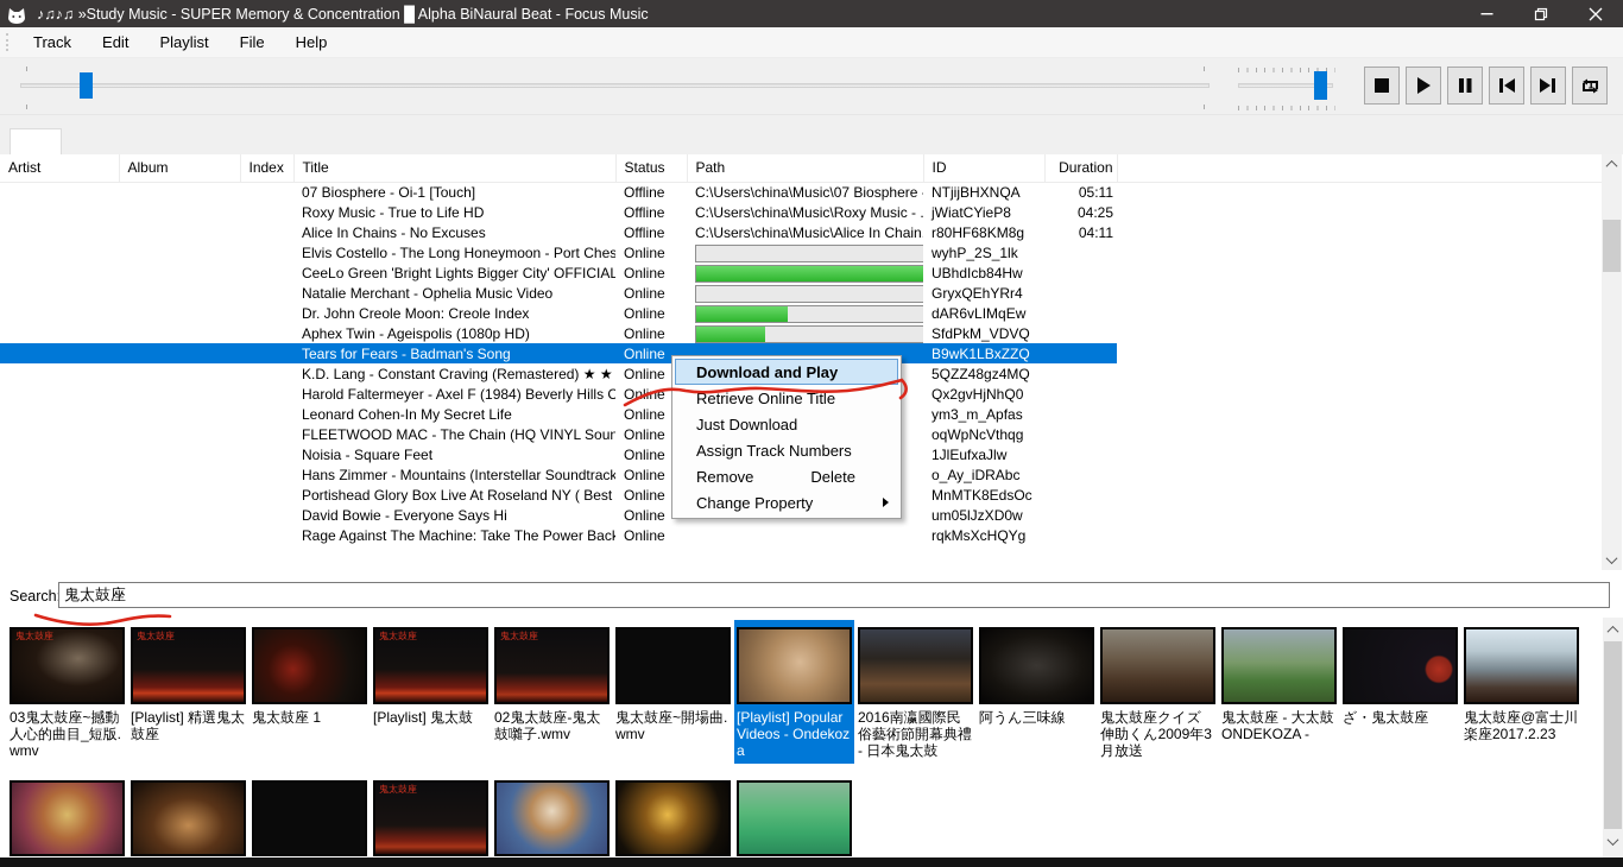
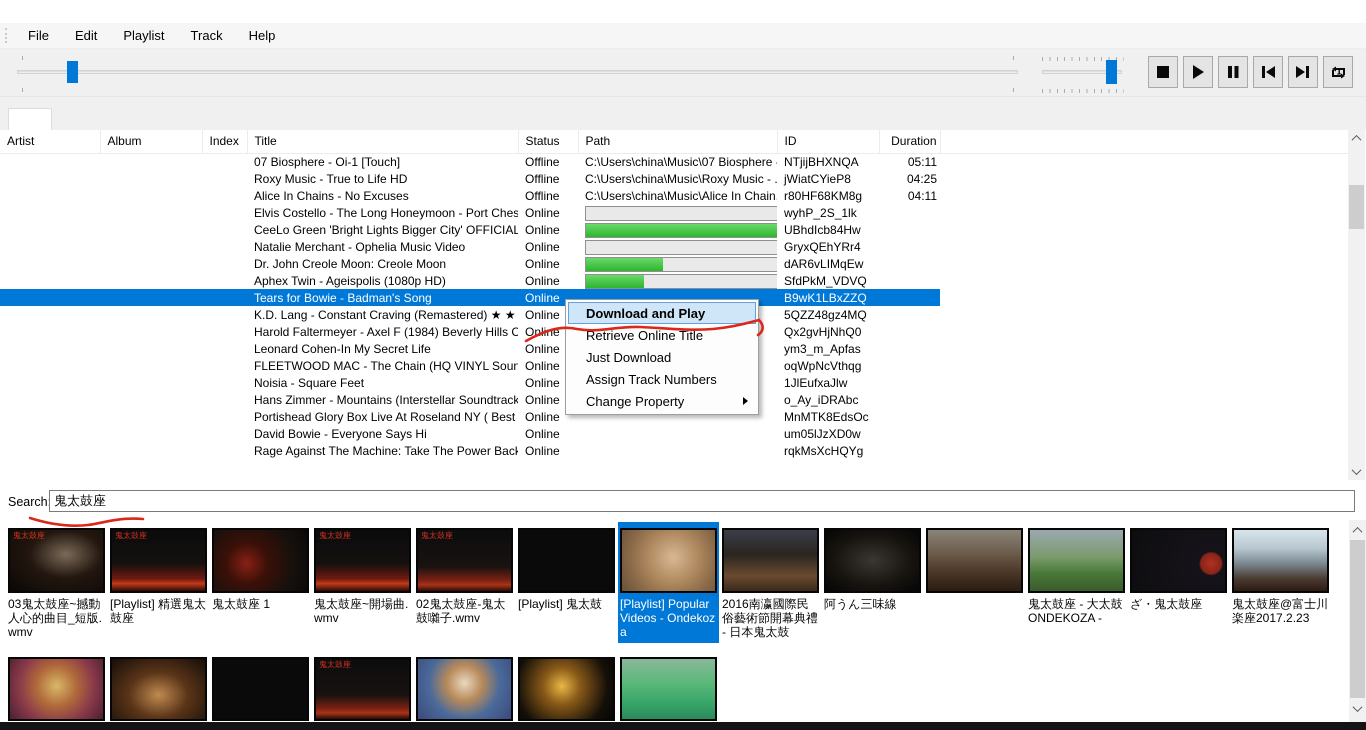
- ♪♫♪♫ »Study Music - SUPER Memory & Concentration █ Alpha BiNaural Beat - Focus Music
- Track
+ File
  Edit
  Playlist
- File
+ Track
  Help
  1
  Artist	Album	Index	Title	Status	Path	ID	Duration
  			07 Biosphere - Oi-1 [Touch]	Offline	C:\Users\china\Music\07 Biosphere	NTjijBHXNQA	05:11
  			Roxy Music - True to Life HD	Offline	C:\Users\china\Music\Roxy Music - .	jWiatCYieP8	04:25
  			Alice In Chains - No Excuses	Offline	C:\Users\china\Music\Alice In Chain	r80HF68KM8g	04:11
  			Elvis Costello - The Long Honeymoon - Port Ches	Online		wyhP_2S_1lk
  			CeeLo Green 'Bright Lights Bigger City' OFFICIAL	Online		UBhdIcb84Hw
  			Natalie Merchant - Ophelia Music Video	Online		GryxQEhYRr4
- 			Dr. John Creole Moon: Creole Index	Online		dAR6vLIMqEw
+ 			Dr. John Creole Moon: Creole Moon	Online		dAR6vLIMqEw
  			Aphex Twin - Ageispolis (1080p HD)	Online		SfdPkM_VDVQ
- 			Tears for Fears - Badman's Song	Online		B9wK1LBxZZQ
+ 			Tears for Bowie - Badman's Song	Online		B9wK1LBxZZQ
  			K.D. Lang - Constant Craving (Remastered) ★ ★	Online		5QZZ48gz4MQ
  			Harold Faltermeyer - Axel F (1984) Beverly Hills C	Onle		Qx2gvHjNhQ0
  			Leonard Cohen-In My Secret Life	Online		ym3_m_Apfas
  			FLEETWOOD MAC - The Chain (HQ VINYL Soun	Online		oqWpNcVthqg
  			Noisia - Square Feet	Online		1JlEufxaJlw
  			Hans Zimmer - Mountains (Interstellar Soundtrack	Online		o_Ay_iDRAbc
  			Portishead Glory Box Live At Roseland NY ( Best	Online		MnMTK8EdsOc
  			David Bowie - Everyone Says Hi	Online		um05lJzXD0w
  			Rage Against The Machine: Take The Power Back	Online		rqkMsXcHQYg
  Search
  鬼太鼓座
  鬼太鼓座
  03鬼太鼓座~撼動人心的曲目_短版.wmv
  鬼太鼓座
  [Playlist] 精選鬼太鼓座
  鬼太鼓座 1
  鬼太鼓座
- [Playlist] 鬼太鼓
+ 鬼太鼓座~開場曲.wmv
  鬼太鼓座
  02鬼太鼓座-鬼太鼓囃子.wmv
- 鬼太鼓座~開場曲.wmv
+ [Playlist] 鬼太鼓
  [Playlist] Popular Videos - Ondekoza
  2016南瀛國際民俗藝術節開幕典禮 - 日本鬼太鼓
  阿うん三味線
- 鬼太鼓座クイズ 伸助くん2009年3月放送
  鬼太鼓座 - 大太鼓 ONDEKOZA -
  ざ・鬼太鼓座
  鬼太鼓座@富士川楽座2017.2.23
  鬼太鼓座
  Download and Play
  Retrieve Online Title
  Just Download
  Assign Track Numbers
- Remove
- Delete
  Change Property
